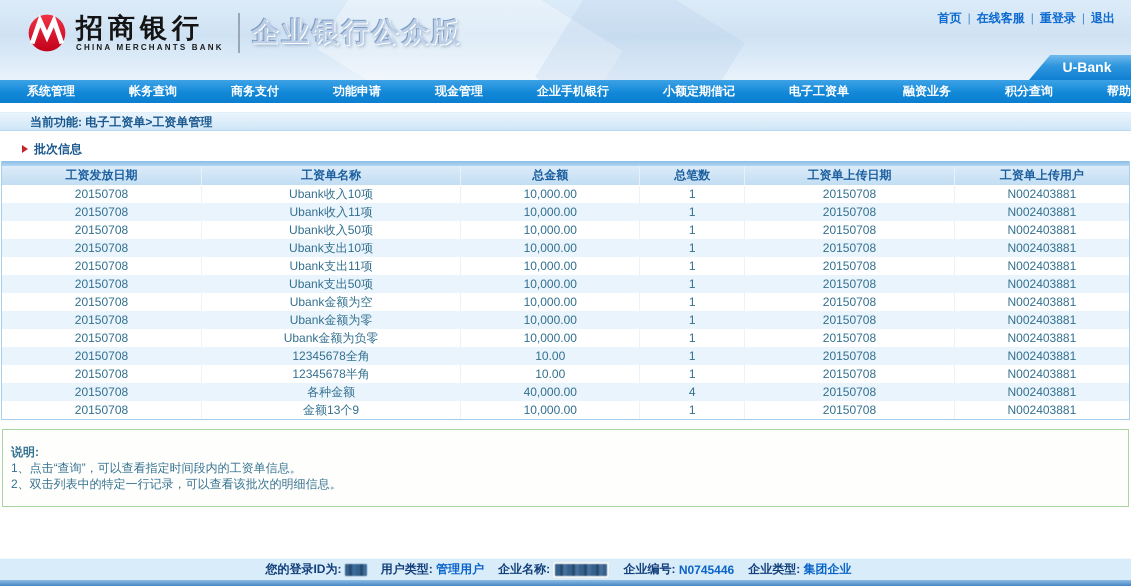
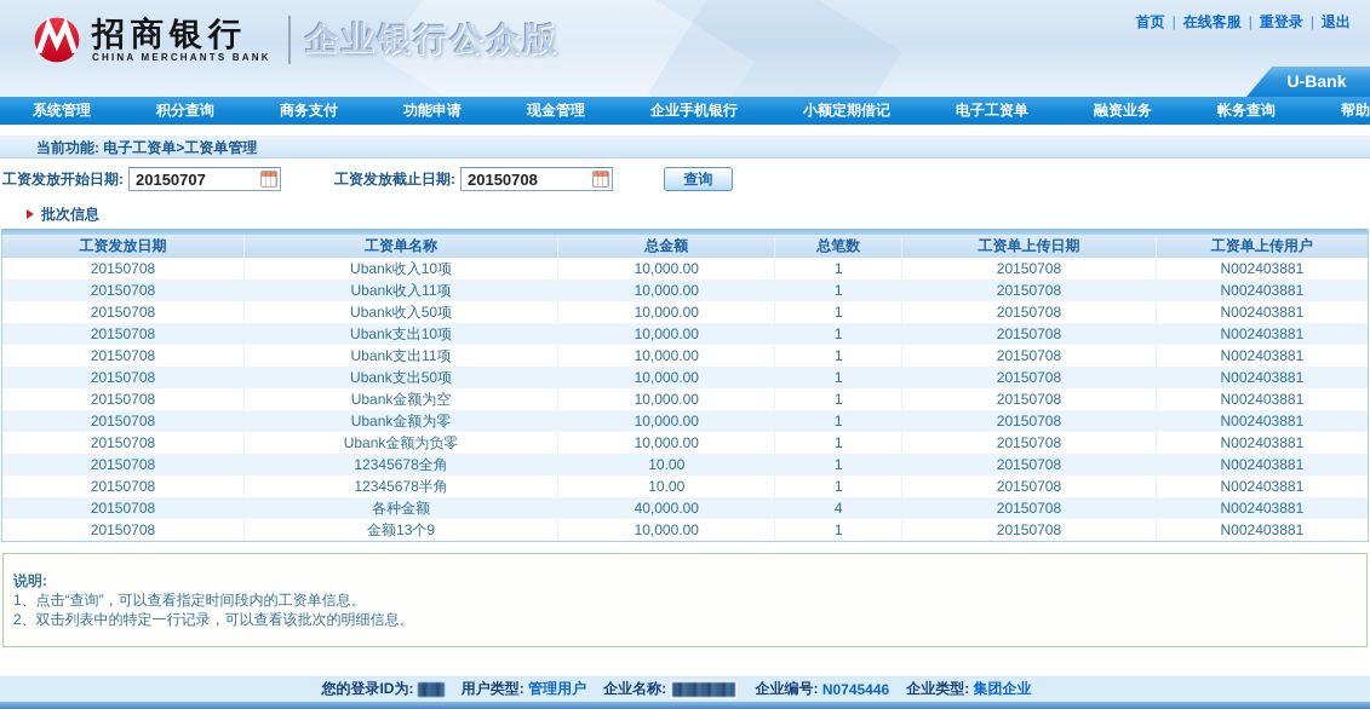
  招商银行
  CHINA MERCHANTS BANK
  企业银行公众版
  首页 | 在线客服 | 重登录 | 退出
  U-Bank
  系统管理
- 帐务查询
+ 积分查询
  商务支付
  功能申请
  现金管理
  企业手机银行
  小额定期借记
  电子工资单
  融资业务
- 积分查询
+ 帐务查询
  帮助
  当前功能: 电子工资单>工资单管理
+ 工资发放开始日期:
+ 20150707
+ 工资发放截止日期:
+ 20150708
+ 查询
  批次信息
  工资发放日期	工资单名称	总金额	总笔数	工资单上传日期	工资单上传用户
  20150708	Ubank收入10项	10,000.00	1	20150708	N002403881
  20150708	Ubank收入11项	10,000.00	1	20150708	N002403881
  20150708	Ubank收入50项	10,000.00	1	20150708	N002403881
  20150708	Ubank支出10项	10,000.00	1	20150708	N002403881
  20150708	Ubank支出11项	10,000.00	1	20150708	N002403881
  20150708	Ubank支出50项	10,000.00	1	20150708	N002403881
  20150708	Ubank金额为空	10,000.00	1	20150708	N002403881
  20150708	Ubank金额为零	10,000.00	1	20150708	N002403881
  20150708	Ubank金额为负零	10,000.00	1	20150708	N002403881
  20150708	12345678全角	10.00	1	20150708	N002403881
  20150708	12345678半角	10.00	1	20150708	N002403881
  20150708	各种金额	40,000.00	4	20150708	N002403881
  20150708	金额13个9	10,000.00	1	20150708	N002403881
  说明:
  1、点击“查询”，可以查看指定时间段内的工资单信息。
  2、双击列表中的特定一行记录，可以查看该批次的明细信息。
  您的登录ID为:
  用户类型:
  管理用户
  企业名称:
  企业编号:
  N0745446
  企业类型:
  集团企业
